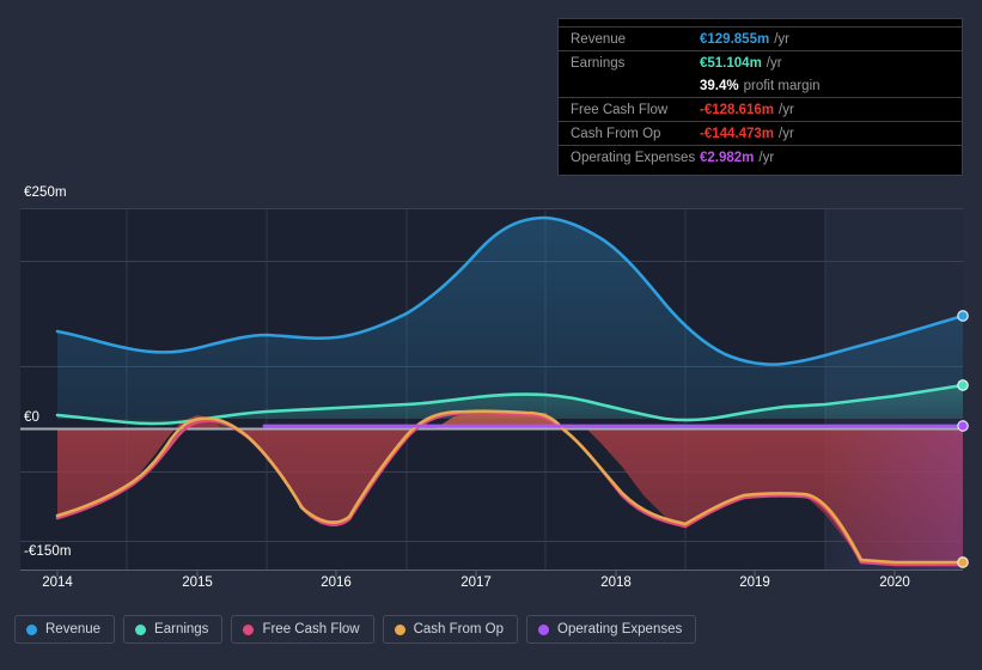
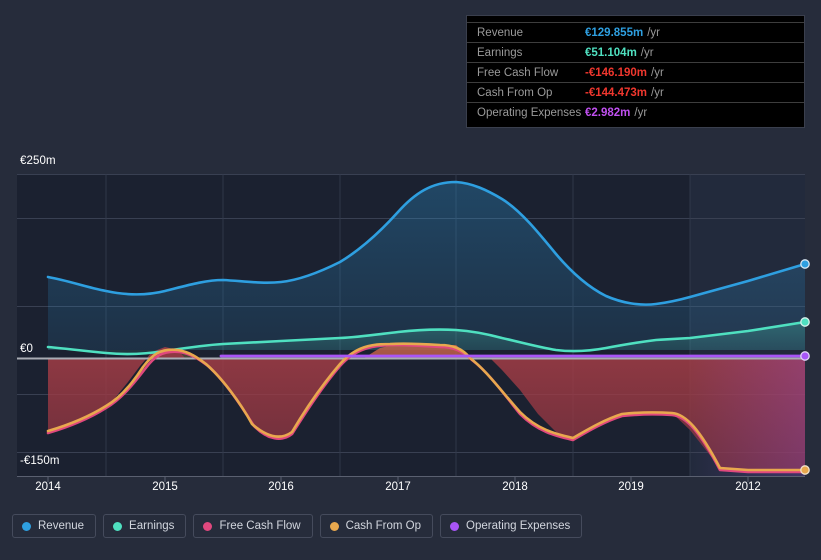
  €250m
  €0
  -€150m
  2014
  2015
  2016
  2017
  2018
  2019
- 2020
+ 2012
  Revenue
  €129.855m
  /yr
  Earnings
  €51.104m
  /yr
- 39.4%
- profit margin
  Free Cash Flow
- -€128.616m
+ -€146.190m
  /yr
  Cash From Op
  -€144.473m
  /yr
  Operating Expenses
  €2.982m
  /yr
  Revenue
  Earnings
  Free Cash Flow
  Cash From Op
  Operating Expenses
